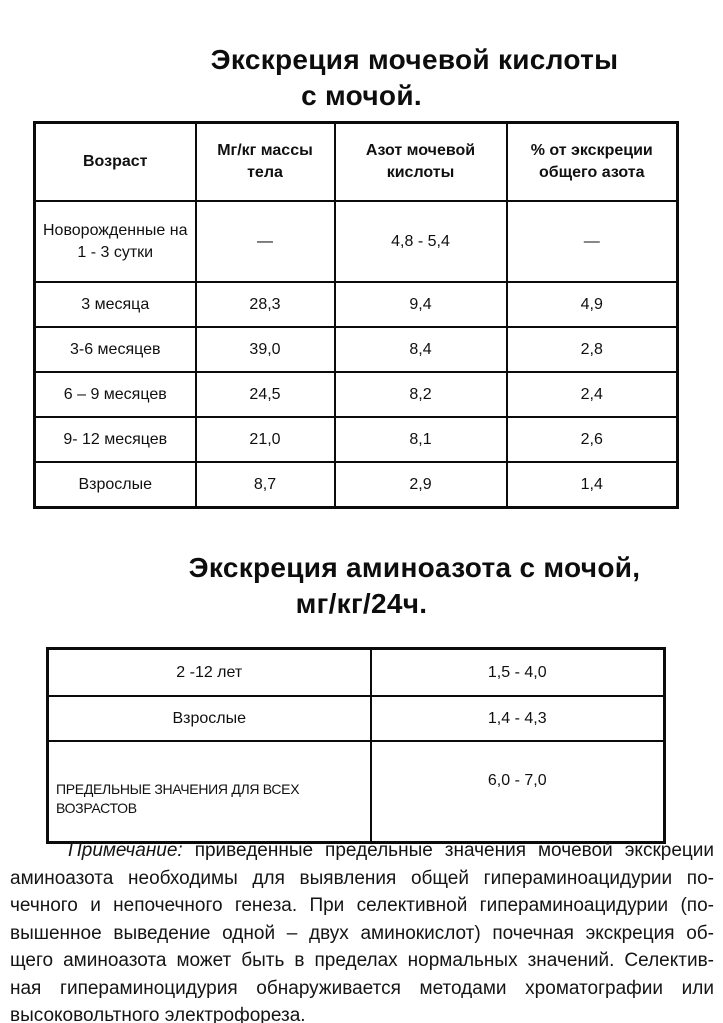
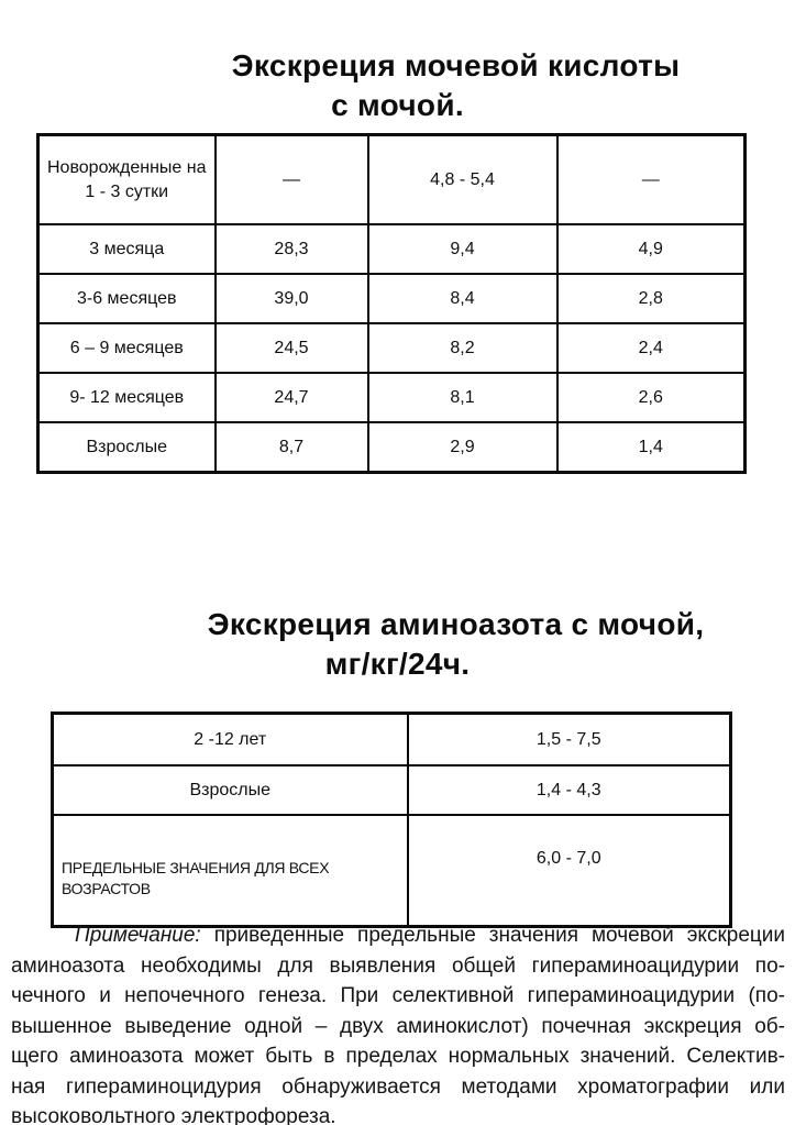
  Экскреция мочевой кислоты
  с мочой.
- Возраст	Мг/кг массы тела	Азот мочевой кислоты	% от экскреции общего азота
  Новорожденные на 1 - 3 сутки	—	4,8 - 5,4	—
  3 месяца	28,3	9,4	4,9
  3-6 месяцев	39,0	8,4	2,8
  6 – 9 месяцев	24,5	8,2	2,4
- 9- 12 месяцев	21,0	8,1	2,6
+ 9- 12 месяцев	24,7	8,1	2,6
  Взрослые	8,7	2,9	1,4
  Экскреция аминоазота с мочой,
  мг/кг/24ч.
- 2 -12 лет	1,5 - 4,0
+ 2 -12 лет	1,5 - 7,5
  Взрослые	1,4 - 4,3
  ПРЕДЕЛЬНЫЕ ЗНАЧЕНИЯ ДЛЯ ВСЕХ ВОЗРАСТОВ	6,0 - 7,0
  Примечание: приведенные предельные значения мочевой экскреции
  аминоазота необходимы для выявления общей гипераминоацидурии по-
  чечного и непочечного генеза. При селективной гипераминоацидурии (по-
  вышенное выведение одной – двух аминокислот) почечная экскреция об-
  щего аминоазота может быть в пределах нормальных значений. Селектив-
  ная гипераминоцидурия обнаруживается методами хроматографии или
  высоковольтного электрофореза.
